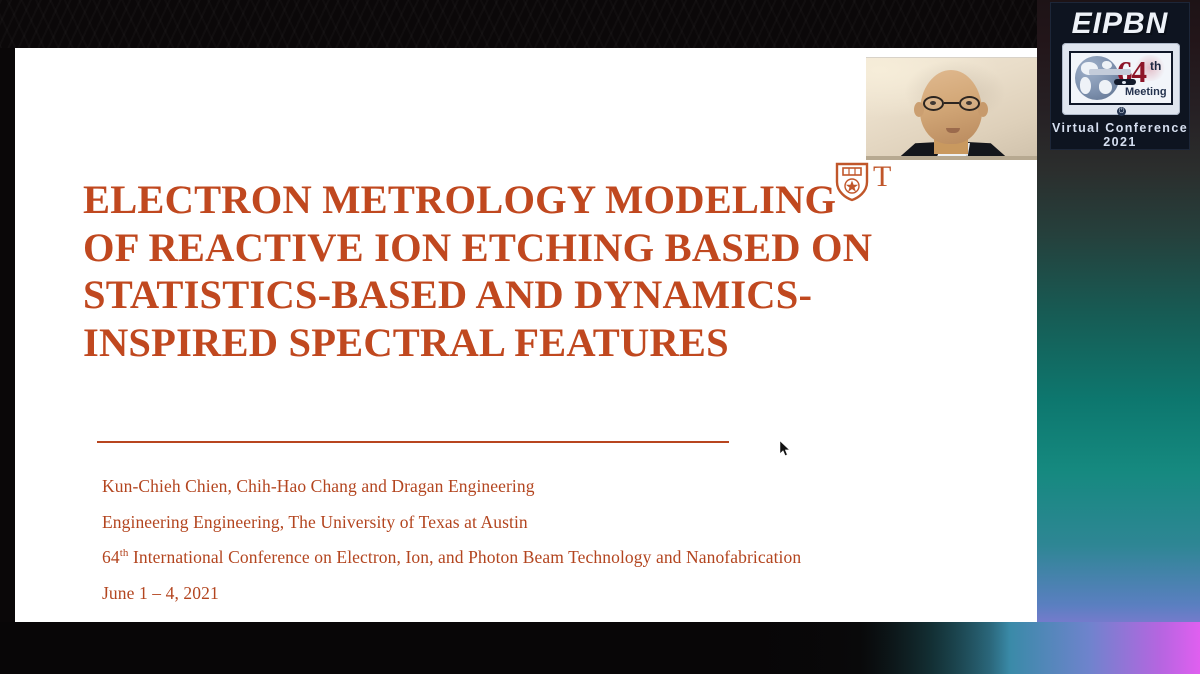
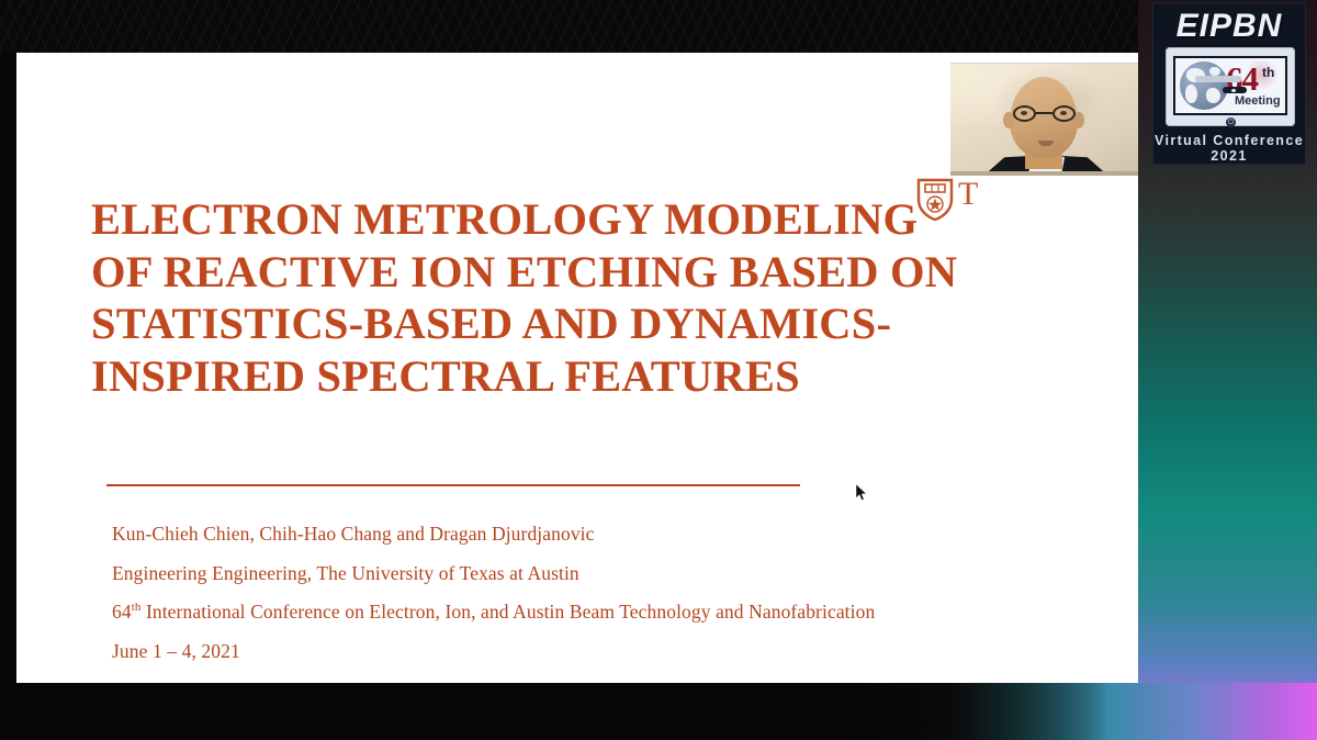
  ELECTRON METROLOGY MODELING OF REACTIVE ION ETCHING BASED ON STATISTICS-BASED AND DYNAMICS-INSPIRED SPECTRAL FEATURES
- Kun-Chieh Chien, Chih-Hao Chang and Dragan Engineering
+ Kun-Chieh Chien, Chih-Hao Chang and Dragan Djurdjanovic
  Engineering Engineering, The University of Texas at Austin
- 64th International Conference on Electron, Ion, and Photon Beam Technology and Nanofabrication
+ 64th International Conference on Electron, Ion, and Austin Beam Technology and Nanofabrication
  June 1 – 4, 2021
  T
  EIPBN
  th
  Meeting
  Virtual Conference 2021
